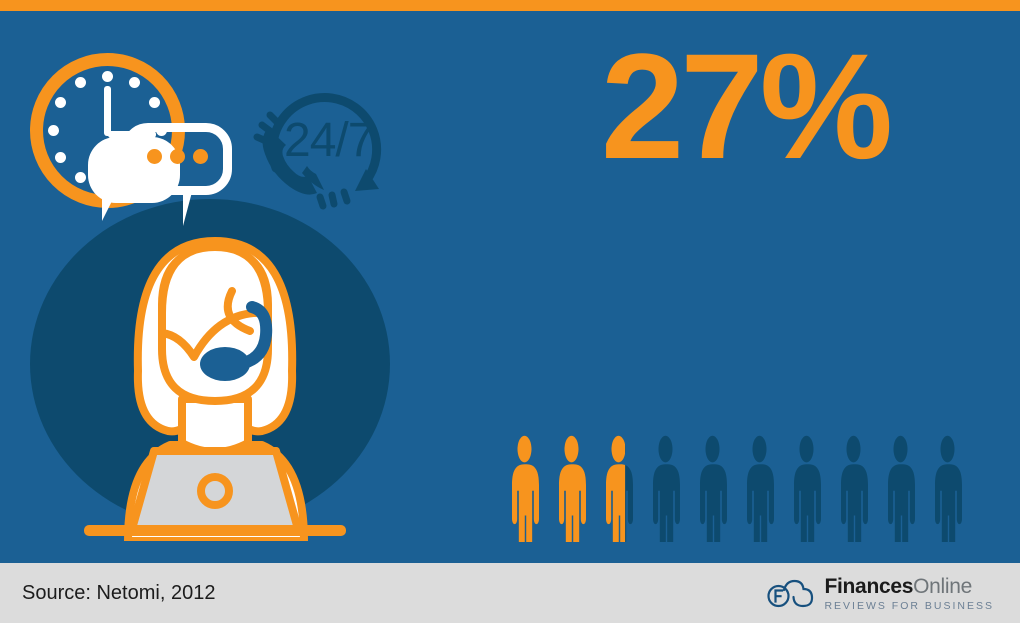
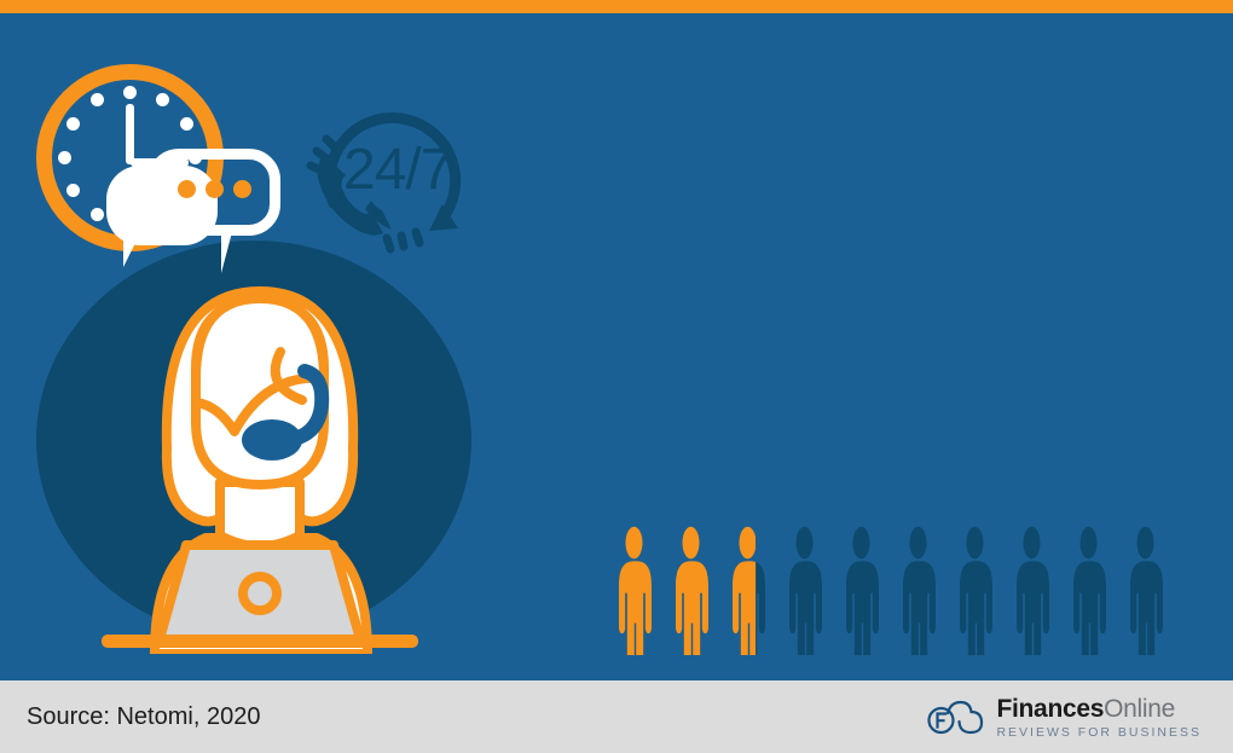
  24/7
- 27%
- Source: Netomi, 2012
+ Source: Netomi, 2020
  FinancesOnline
  REVIEWS FOR BUSINESS
